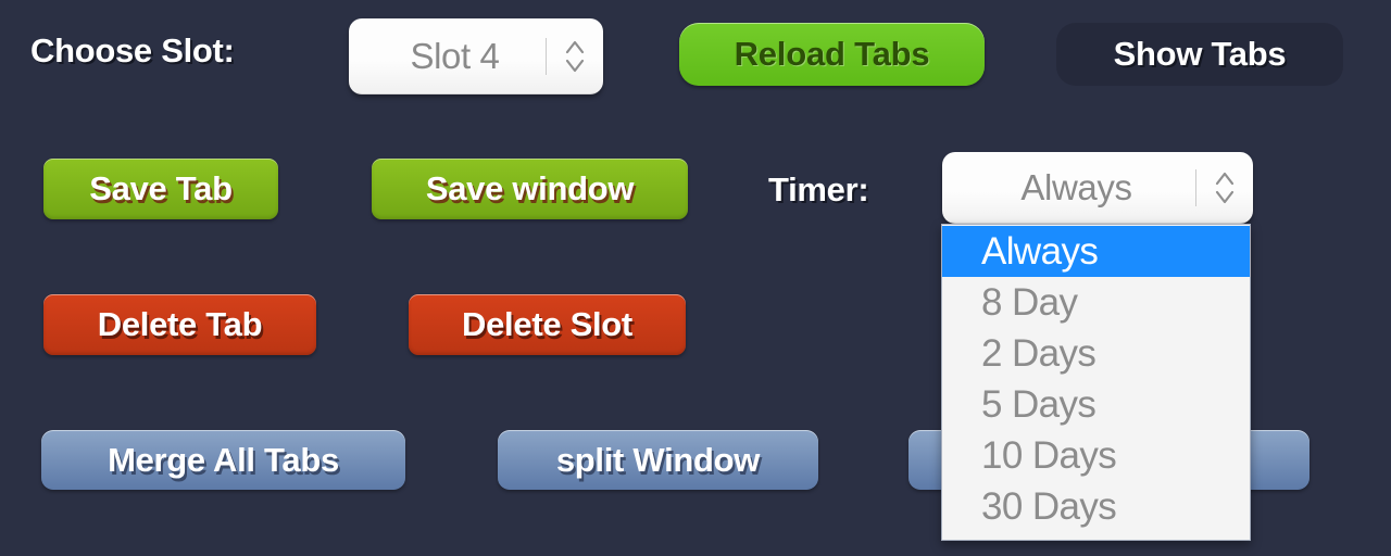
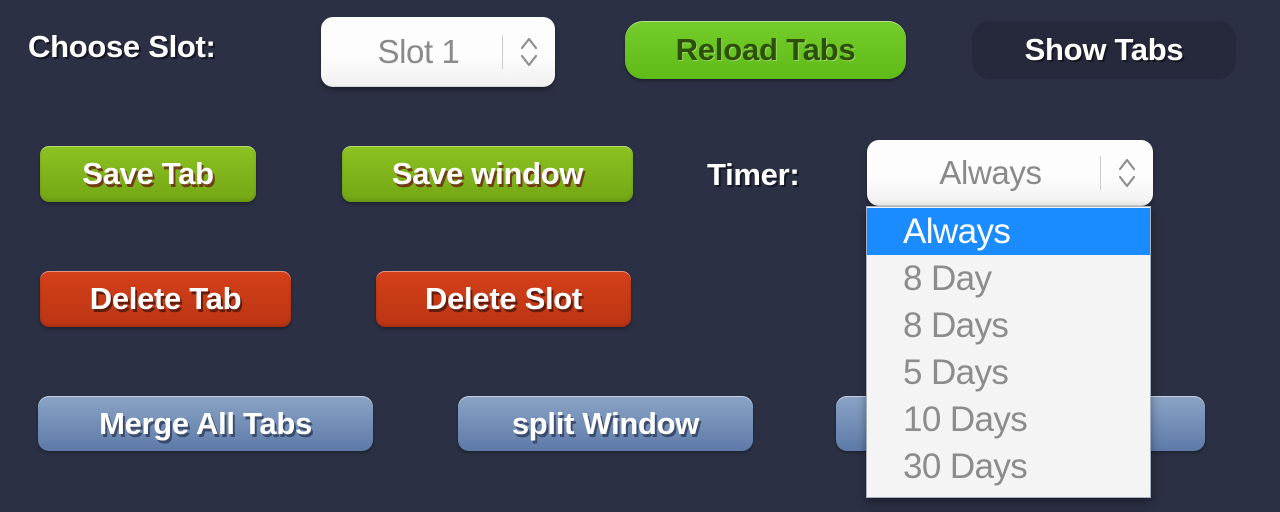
  Choose Slot:
- Slot 4
+ Slot 1
  Reload Tabs
  Show Tabs
  Save Tab
  Save window
  Timer:
  Always
  Delete Tab
  Delete Slot
  Merge All Tabs
  split Window
  Always
  8 Day
- 2 Days
+ 8 Days
  5 Days
  10 Days
  30 Days
